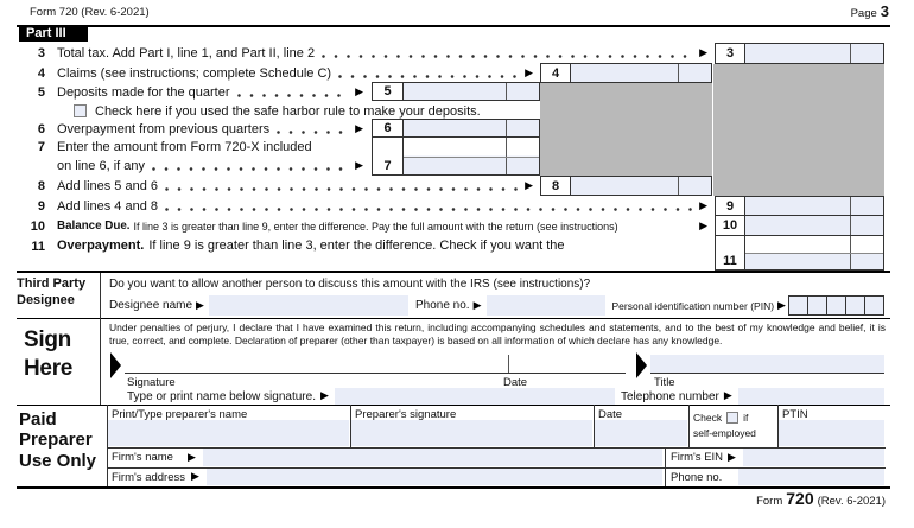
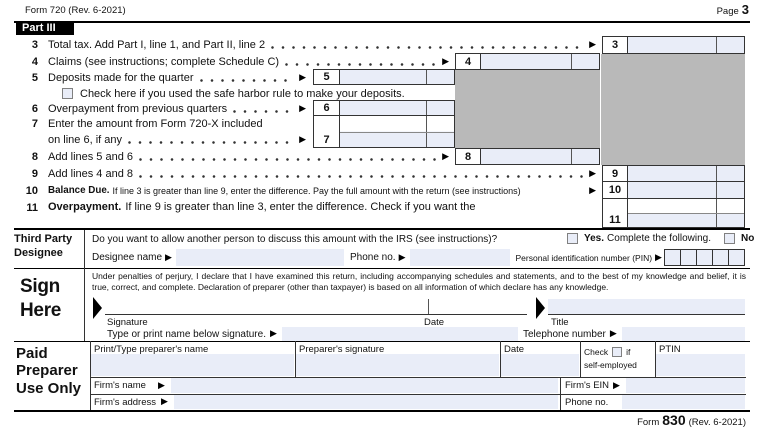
  Form 720 (Rev. 6-2021)
  Page
  3
  Part III
  3
  4
  5
  6
  7
  8
  9
  10
  11
  Total tax. Add Part I, line 1, and Part II, line 2
  ▶
  3
  Claims (see instructions; complete Schedule C)
  ▶
  4
  Deposits made for the quarter
  ▶
  5
  Check here if you used the safe harbor rule to make your deposits.
  Overpayment from previous quarters
  ▶
  6
  Enter the amount from Form 720-X included
  on line 6, if any
  ▶
  7
  Add lines 5 and 6
  ▶
  8
  Add lines 4 and 8
  ▶
  9
  Balance Due.
  If line 3 is greater than line 9, enter the difference. Pay the full amount with the return (see instructions)
  ▶
  10
  Overpayment.
  If line 9 is greater than line 3, enter the difference. Check if you want the
  11
  Third Party
  Designee
  Do you want to allow another person to discuss this amount with the IRS (see instructions)?
+ Yes.
+ Complete the following.
+ No
  Designee name
  ▶
  Phone no.
  ▶
  Personal identification number (PIN)
  ▶
  Sign
  Here
  Under penalties of perjury, I declare that I have examined this return, including accompanying schedules and statements, and to the best of my knowledge and belief, it is true, correct, and complete. Declaration of preparer (other than taxpayer) is based on all information of which declare has any knowledge.
  Signature
  Date
  Title
  Type or print name below signature.
  ▶
  Telephone number
  ▶
  Paid
  Preparer
  Use Only
  Print/Type preparer's name
  Preparer's signature
  Date
  PTIN
  Check
  if
  self-employed
  Firm's name
  ▶
  Firm's EIN
  ▶
  Firm's address
  ▶
  Phone no.
  Form
- 720
+ 830
  (Rev. 6-2021)
